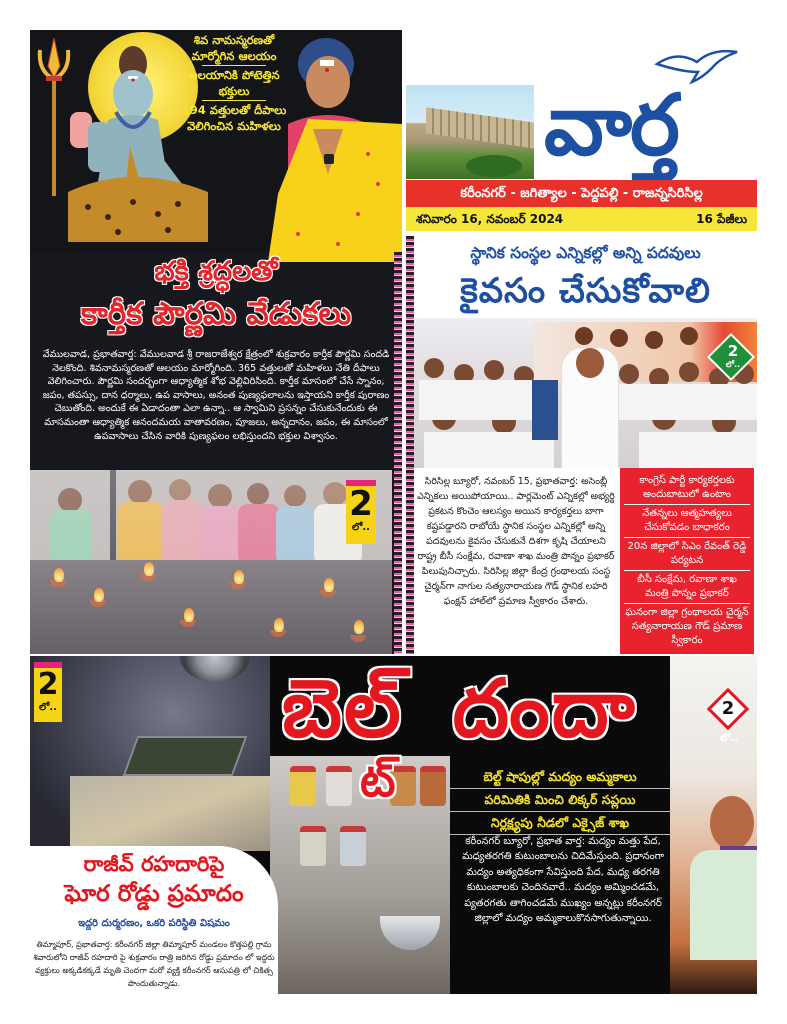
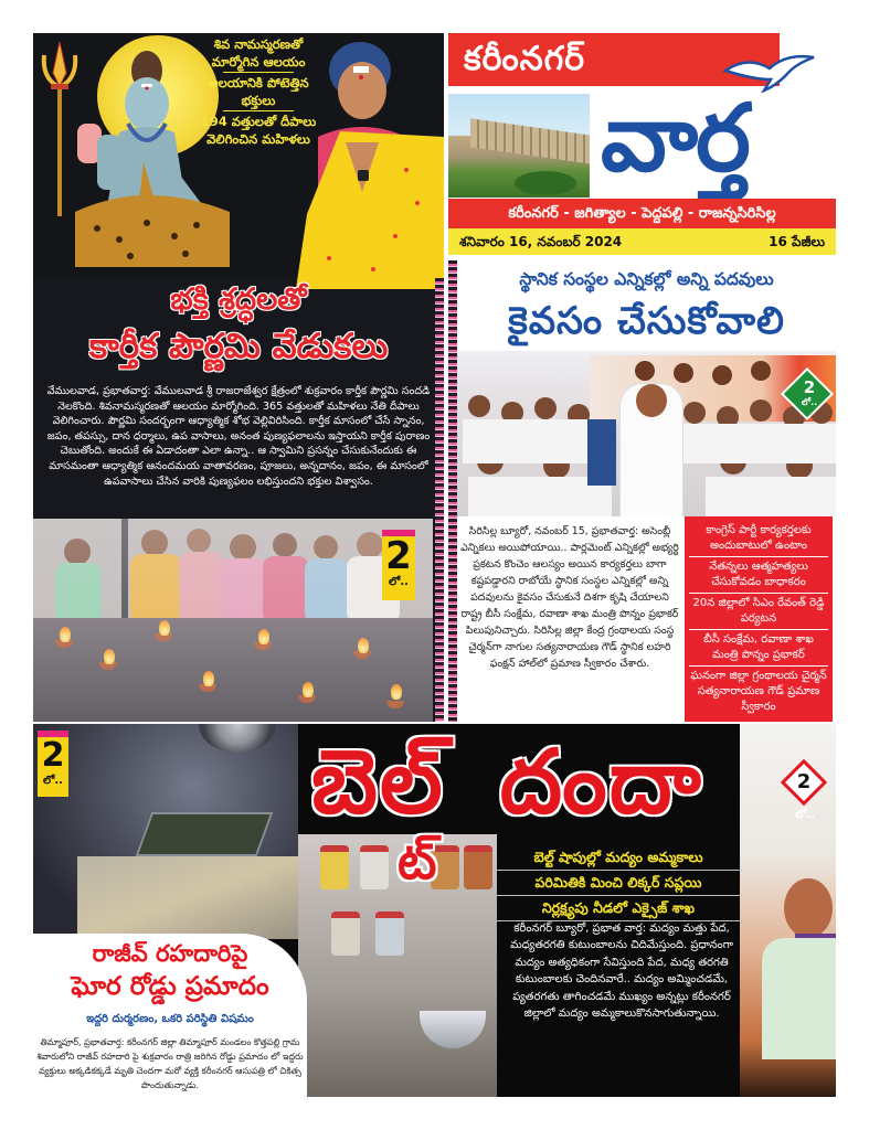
  శివ నామస్మరణతో మార్మోగిన ఆలయం
  ఆలయానికి పోటెత్తిన భక్తులు
  194 వత్తులతో దీపాలు వెలిగించిన మహిళలు
  భక్తి శ్రద్ధలతో
  కార్తీక పౌర్ణమి వేడుకలు
  వేములవాడ, ప్రభాతవార్త: వేములవాడ శ్రీ రాజరాజేశ్వర క్షేత్రంలో శుక్రవారం కార్తీక పౌర్ణమి సందడి నెలకొంది. శివనామస్మరణతో ఆలయం మార్మోగింది. 365 వత్తులతో మహిళలు నేతి దీపాలు వెలిగించారు. పౌర్ణమి సందర్భంగా ఆధ్యాత్మిక శోభ వెల్లివిరిసింది. కార్తీక మాసంలో చేసే స్నానం, జపం, తపస్సు, దాన ధర్మాలు, ఉప వాసాలు, అనంత పుణ్యఫలాలను ఇస్తాయని కార్తీక పురాణం చెబుతోంది. అందుకే ఈ ఏడాదంతా ఎలా ఉన్నా.. ఆ స్వామిని ప్రసన్నం చేసుకునేందుకు ఈ మాసమంతా ఆధ్యాత్మిక ఆనందమయ వాతావరణం, పూజలు, అన్నదానం, జపం, ఈ మాసంలో ఉపవాసాలు చేసిన వారికి పుణ్యఫలం లభిస్తుందని భక్తుల విశ్వాసం.
  2
  లో..
+ కరీంనగర్
  వార్త
  కరీంనగర్ - జగిత్యాల - పెద్దపల్లి - రాజన్నసిరిసిల్ల
  శనివారం 16, నవంబర్ 2024
  16 పేజీలు
  స్థానిక సంస్థల ఎన్నికల్లో అన్ని పదవులు
  కైవసం చేసుకోవాలి
  2
  లో..
  సిరిసిల్ల బ్యూరో, నవంబర్ 15, ప్రభాతవార్త: అసెంబ్లీ ఎన్నికలు అయిపోయాయి.. పార్లమెంట్ ఎన్నికల్లో అభ్యర్థి ప్రకటన కొంచెం ఆలస్యం అయిన కార్యకర్తలు బాగా కష్టపడ్డారని రాబోయే స్థానిక సంస్థల ఎన్నికల్లో అన్ని పదవులను కైవసం చేసుకునే దిశగా కృషి చేయాలని రాష్ట్ర బీసీ సంక్షేమ, రవాణా శాఖ మంత్రి పొన్నం ప్రభాకర్ పిలుపునిచ్చారు. సిరిసిల్ల జిల్లా కేంద్ర గ్రంథాలయ సంస్థ చైర్మన్‌గా నాగుల సత్యనారాయణ గౌడ్ స్థానిక లహరి ఫంక్షన్ హాల్‌లో ప్రమాణ స్వీకారం చేశారు.
  కాంగ్రెస్ పార్టీ కార్యకర్తలకు అందుబాటులో ఉంటాం
  నేతన్నలు ఆత్మహత్యలు చేసుకోవడం బాధాకరం
  20న జిల్లాలో సిఎం రేవంత్ రెడ్డి పర్యటన
  బీసీ సంక్షేమ, రవాణా శాఖ మంత్రి పొన్నం ప్రభాకర్
  ఘనంగా జిల్లా గ్రంథాలయ చైర్మన్ సత్యనారాయణ గౌడ్ ప్రమాణ స్వీకారం
  2
  లో..
  2
  లో..
  బెల్ దందా
  ట్
  బెల్ట్ షాపుల్లో మద్యం అమ్మకాలు
  పరిమితికి మించి లిక్కర్ సప్లయి
  నిర్లక్ష్యపు నీడలో ఎక్సైజ్ శాఖ
  కరీంనగర్ బ్యూరో, ప్రభాత వార్త: మద్యం మత్తు పేద, మధ్యతరగతి కుటుంబాలను చిదిమేస్తుంది. ప్రధానంగా మద్యం అత్యధికంగా సేవిస్తుంది పేద, మధ్య తరగతి కుటుంబాలకు చెందినవారే.. మద్యం అమ్మించడమే, ప్యతరగతు తాగించడమే ముఖ్యం అన్నట్లు కరీంనగర్ జిల్లాలో మద్యం అమ్మకాలుకొనసాగుతున్నాయి.
  రాజీవ్ రహదారిపై
  ఘోర రోడ్డు ప్రమాదం
  ఇద్దరి దుర్మరణం, ఒకరి పరిస్థితి విషమం
  తిమ్మాపూర్, ప్రభాతవార్త: కరీంనగర్ జిల్లా తిమ్మాపూర్ మండలం కొత్తపల్లి గ్రామ శివారులోని రాజీవ్ రహదారి పై శుక్రవారం రాత్రి జరిగిన రోడ్డు ప్రమాదం లో ఇద్దరు వ్యక్తులు అక్కడికక్కడే మృతి చెందగా మరో వ్యక్తి కరీంనగర్ ఆసుపత్రి లో చికిత్స పొందుతున్నాడు.
